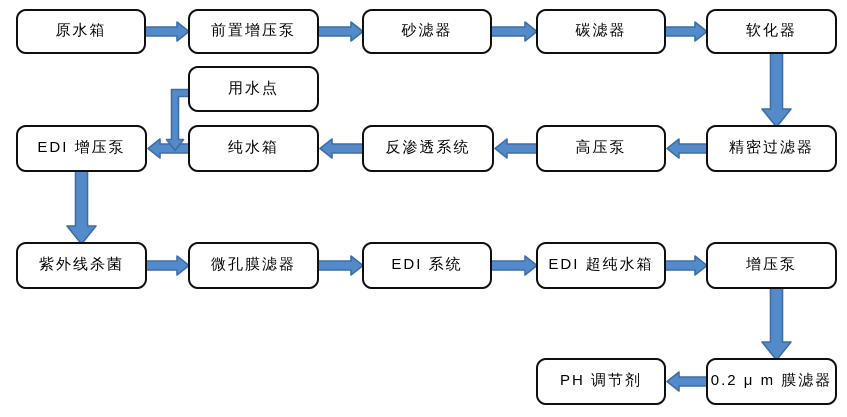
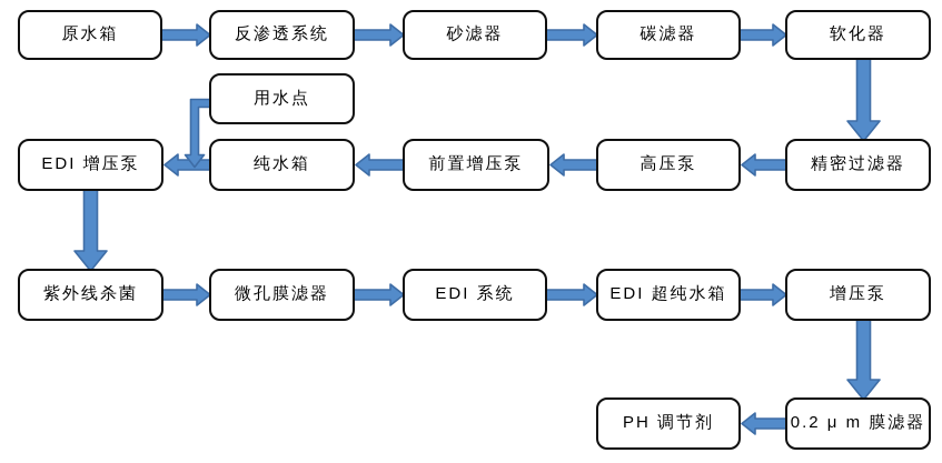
  原水箱
- 前置增压泵
+ 反渗透系统
  砂滤器
  碳滤器
  软化器
  用水点
  EDI 增压泵
  纯水箱
- 反渗透系统
+ 前置增压泵
  高压泵
  精密过滤器
  紫外线杀菌
  微孔膜滤器
  EDI 系统
  EDI 超纯水箱
  增压泵
  PH 调节剂
  0.2 μ m 膜滤器
